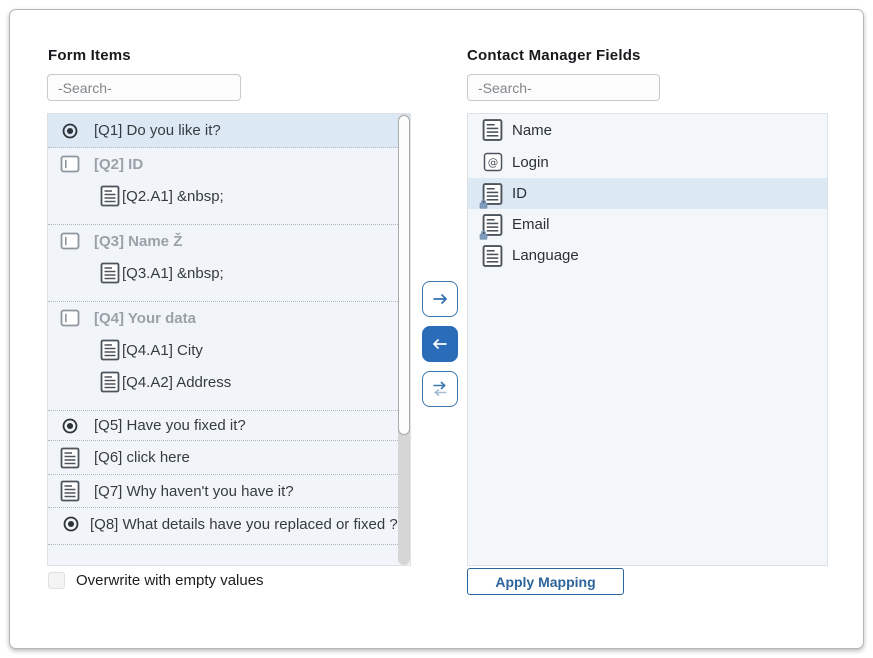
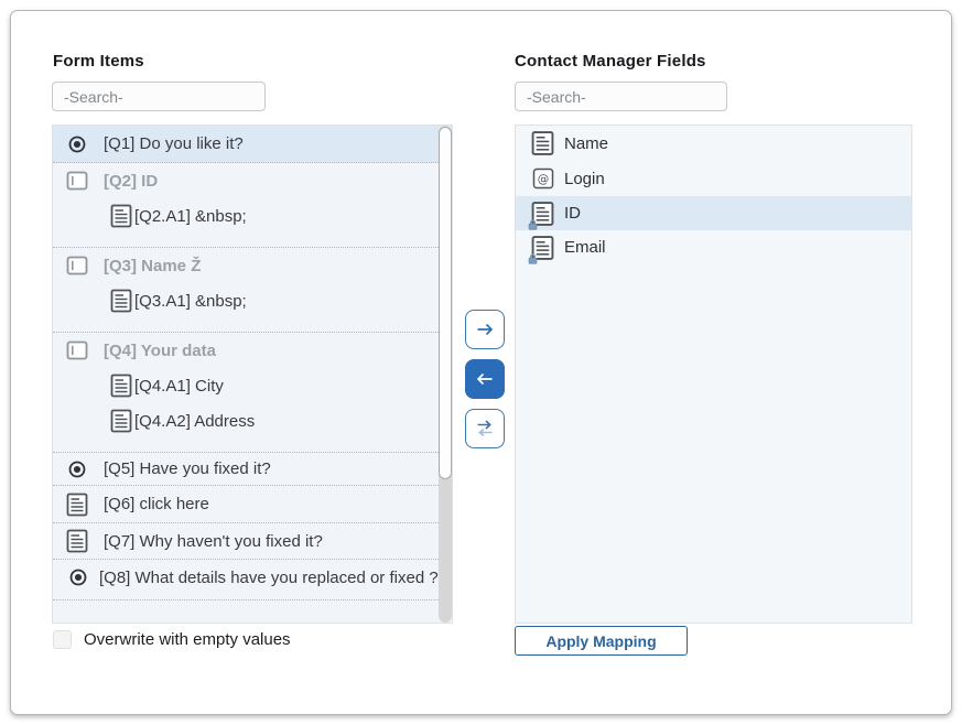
  Form Items
  -Search-
  Contact Manager Fields
  -Search-
  [Q1] Do you like it?
  [Q2] ID
  [Q2.A1] &nbsp;
  [Q3] Name Ž
  [Q3.A1] &nbsp;
  [Q4] Your data
  [Q4.A1] City
  [Q4.A2] Address
  [Q5] Have you fixed it?
  [Q6] click here
- [Q7] Why haven't you have it?
+ [Q7] Why haven't you fixed it?
  [Q8] What details have you replaced or fixed ?
  Name
  Login
  ID
  Email
- Language
  Overwrite with empty values
  Apply Mapping
